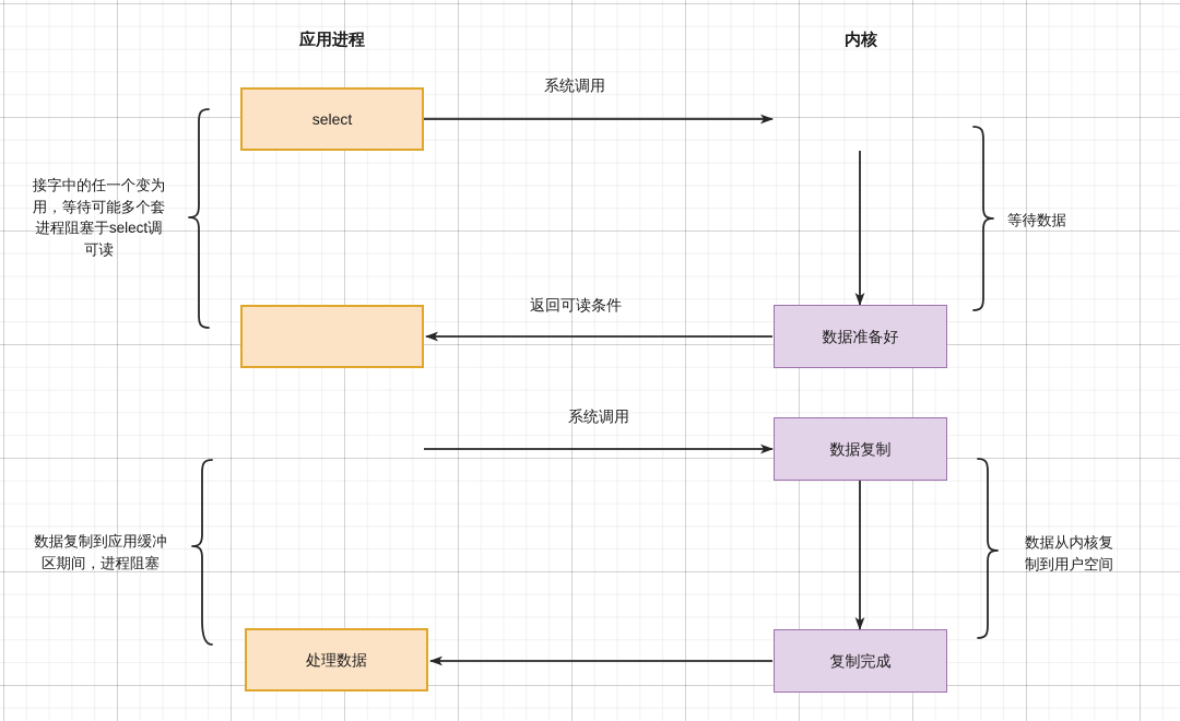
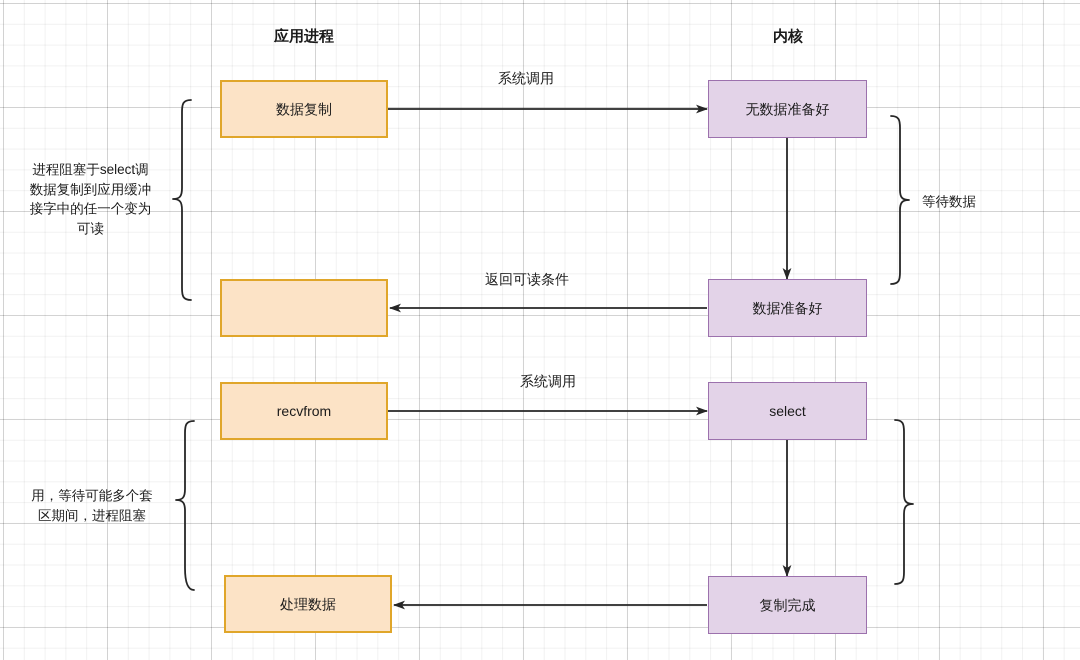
  应用进程
  内核
- select
+ 数据复制
+ recvfrom
  处理数据
+ 无数据准备好
  数据准备好
- 数据复制
+ select
  复制完成
  系统调用
  返回可读条件
  系统调用
- 接字中的任一个变为
+ 进程阻塞于select调
- 用，等待可能多个套
+ 数据复制到应用缓冲
- 进程阻塞于select调
+ 接字中的任一个变为
  可读
  等待数据
- 数据复制到应用缓冲
+ 用，等待可能多个套
  区期间，进程阻塞
- 数据从内核复
- 制到用户空间
